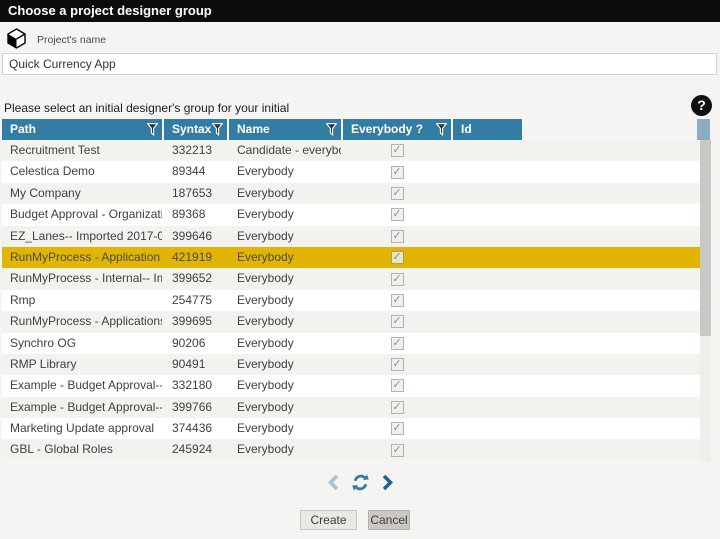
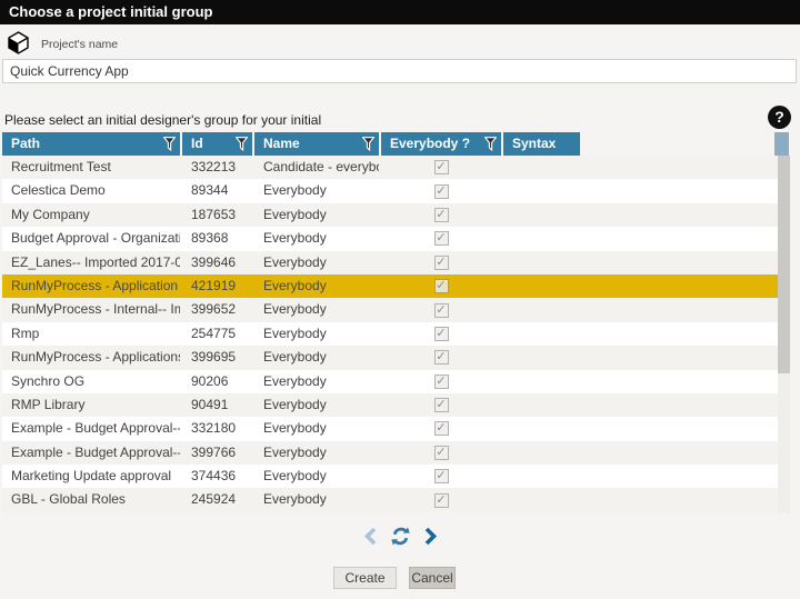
- Choose a project designer group
+ Choose a project initial group
  Project's name
  Quick Currency App
  Please select an initial designer's group for your initial
  ?
  Path
- Syntax
+ Id
  Name
  Everybody ?
- Id
+ Syntax
  Recruitment Test
  332213
  Candidate - everyb
  ✓
  Celestica Demo
  89344
  Everybody
  ✓
  My Company
  187653
  Everybody
  ✓
  Budget Approval - Organizat
  89368
  Everybody
  ✓
  EZ_Lanes-- Imported 2017-0
  399646
  Everybody
  ✓
  RunMyProcess - Application
  421919
  Everybody
  ✓
  RunMyProcess - Internal-- Im
  399652
  Everybody
  ✓
  Rmp
  254775
  Everybody
  ✓
  RunMyProcess - Application
  399695
  Everybody
  ✓
  Synchro OG
  90206
  Everybody
  ✓
  RMP Library
  90491
  Everybody
  ✓
  Example - Budget Approval--
  332180
  Everybody
  ✓
  Example - Budget Approval--
  399766
  Everybody
  ✓
  Marketing Update approval
  374436
  Everybody
  ✓
  GBL - Global Roles
  245924
  Everybody
  ✓
  Create
  Cancel
